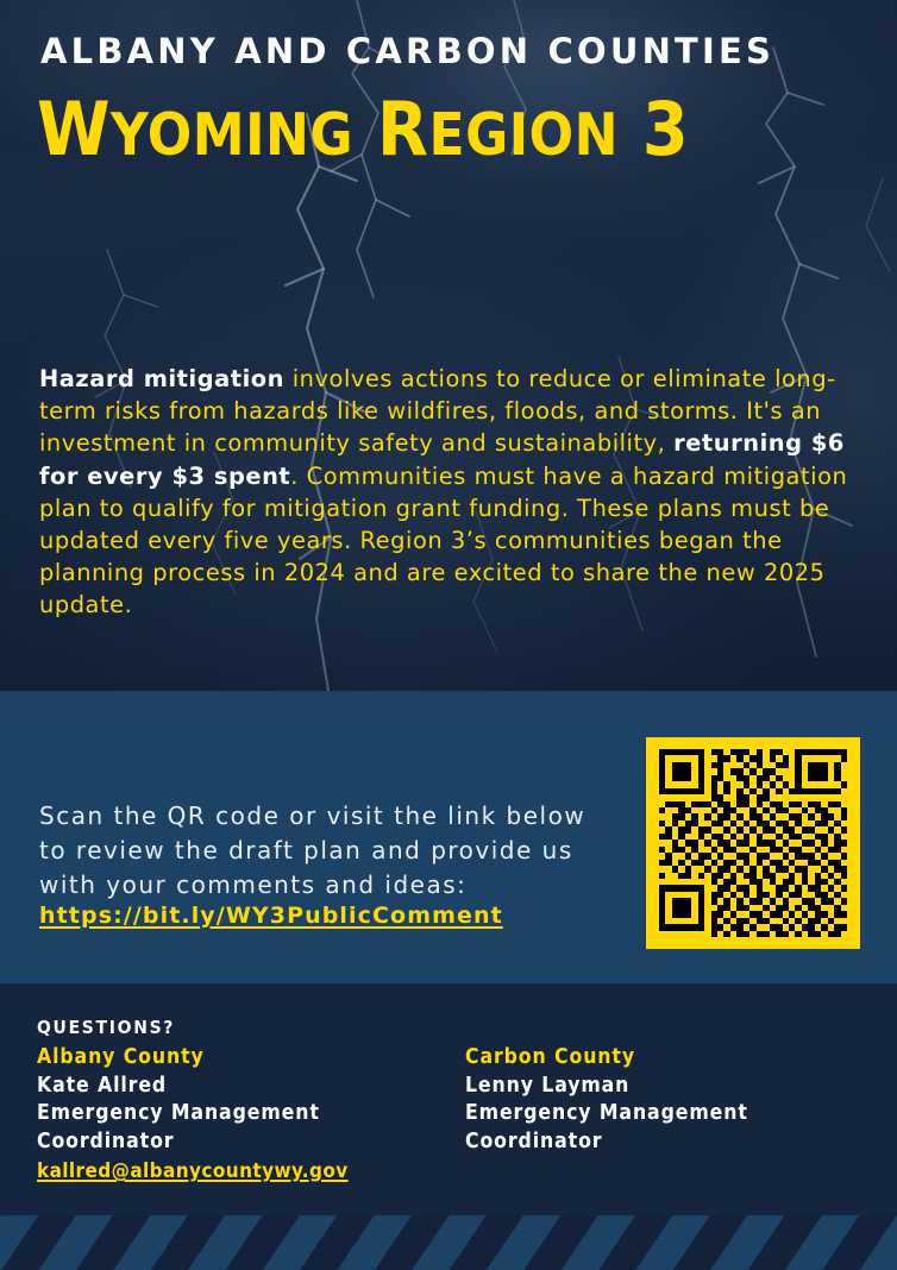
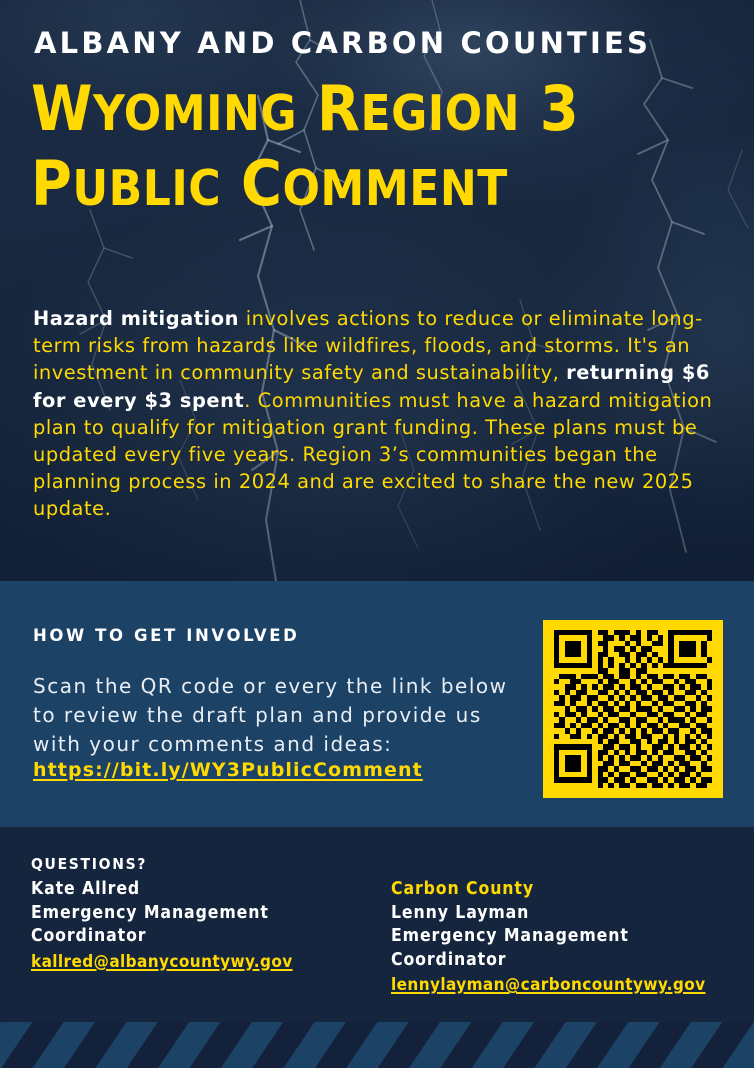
  ALBANY AND CARBON COUNTIES
  WYOMING REGION 3
+ PUBLIC COMMENT
  Hazard mitigation involves actions to reduce or eliminate long-term risks from hazards like wildfires, floods, and storms. It's an investment in community safety and sustainability, returning $6 for every $3 spent. Communities must have a hazard mitigation plan to qualify for mitigation grant funding. These plans must be updated every five years. Region 3’s communities began the planning process in 2024 and are excited to share the new 2025 update.
+ HOW TO GET INVOLVED
- Scan the QR code or visit the link below to review the draft plan and provide us with your comments and ideas:
+ Scan the QR code or every the link below to review the draft plan and provide us with your comments and ideas:
  https://bit.ly/WY3PublicComment
  QUESTIONS?
- Albany County
  Kate Allred
  Emergency Management
  Coordinator
  kallred@albanycountywy.gov
  Carbon County
  Lenny Layman
  Emergency Management
  Coordinator
+ lennylayman@carboncountywy.gov
